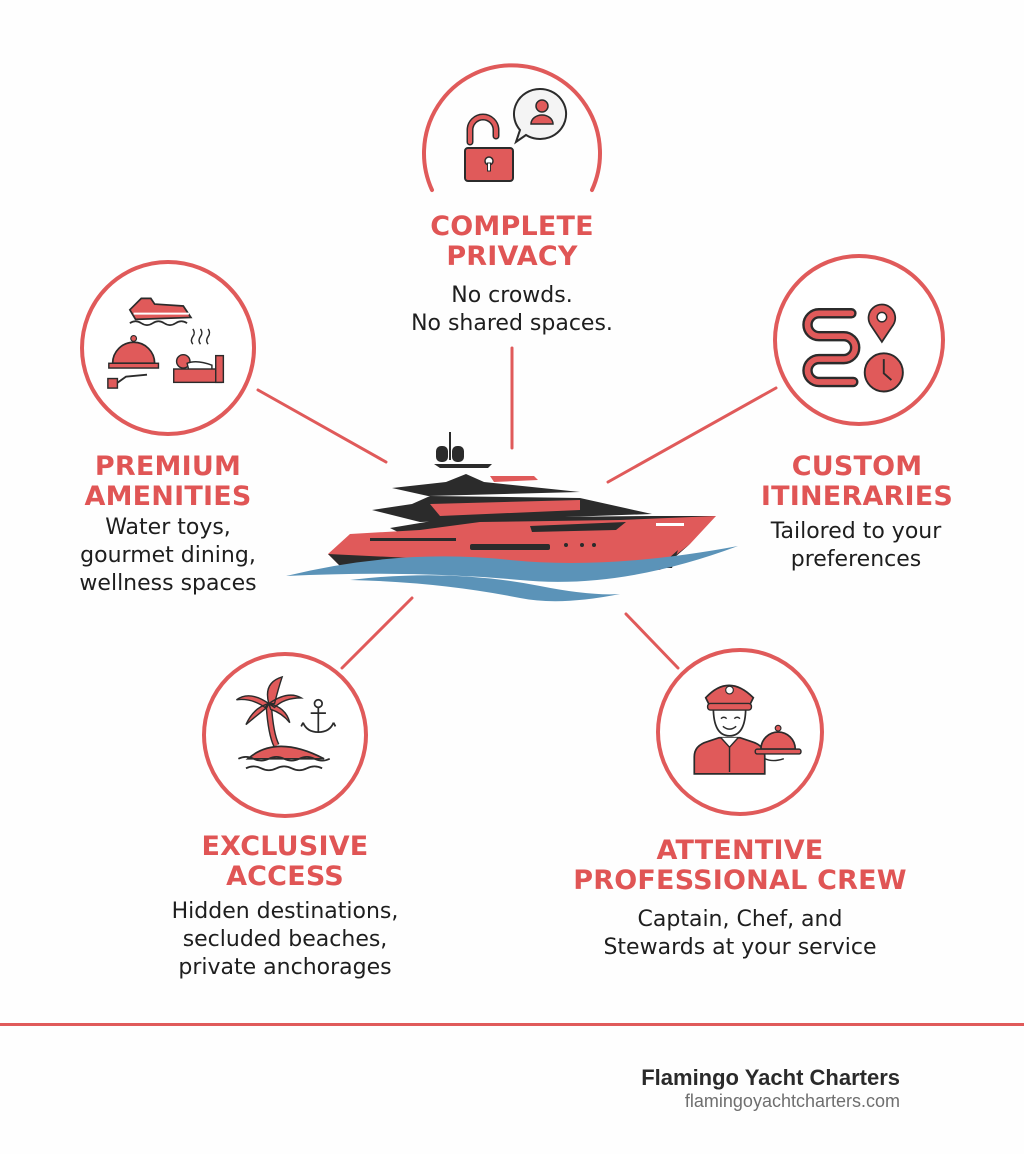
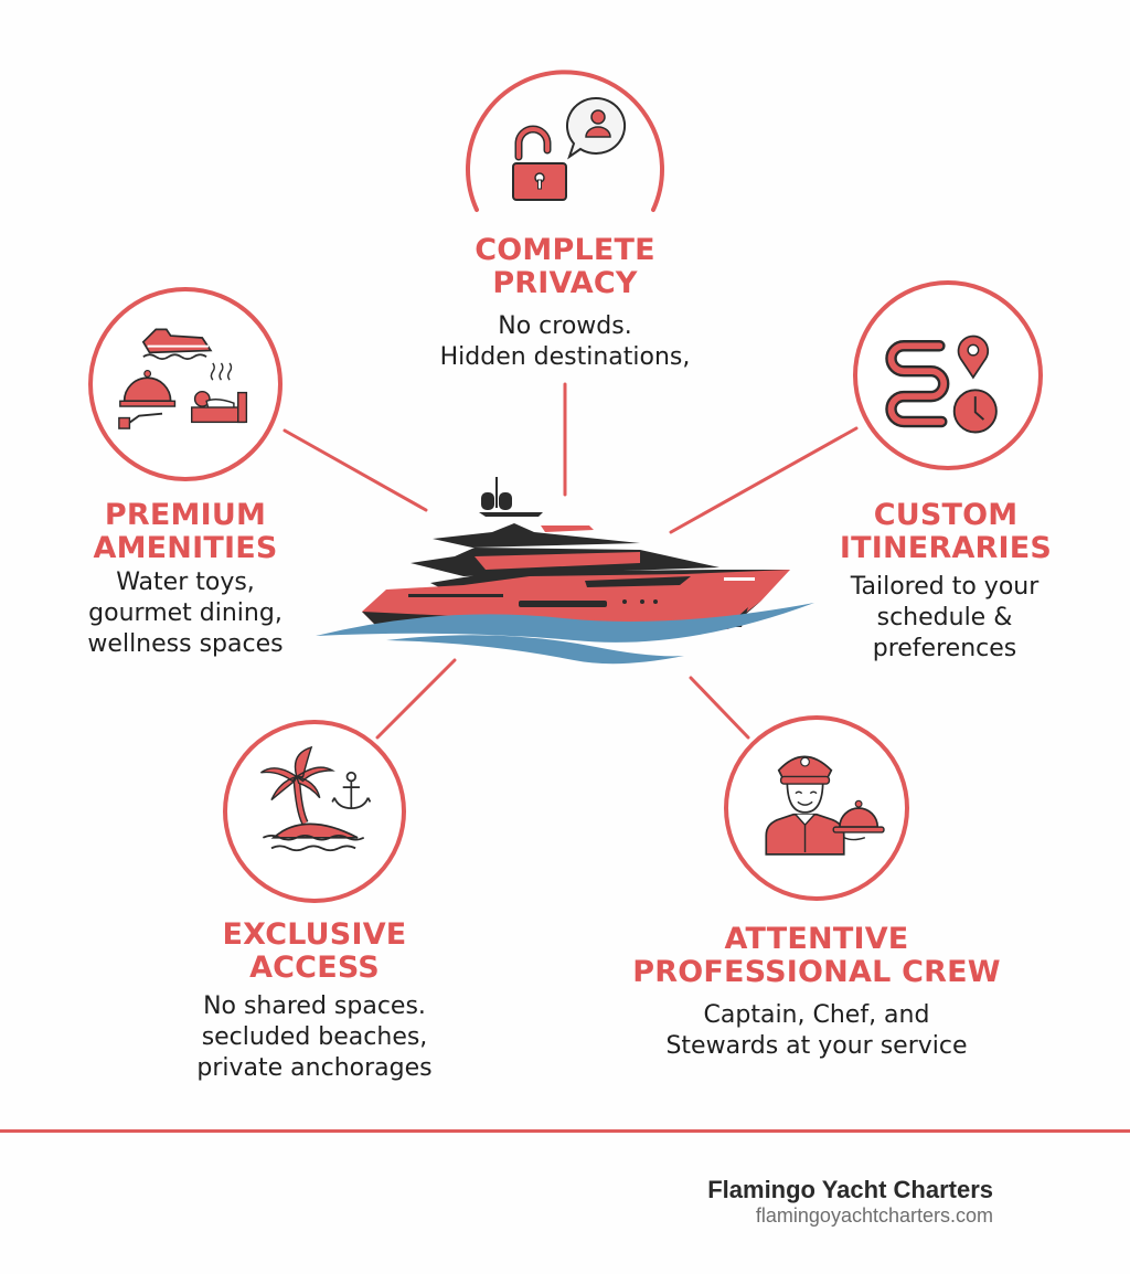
  COMPLETE
  PRIVACY
  No crowds.
- No shared spaces.
+ Hidden destinations,
  PREMIUM
  AMENITIES
  Water toys,
  gourmet dining,
  wellness spaces
  CUSTOM
  ITINERARIES
  Tailored to your
+ schedule &
  preferences
  EXCLUSIVE
  ACCESS
- Hidden destinations,
+ No shared spaces.
  secluded beaches,
  private anchorages
  ATTENTIVE
  PROFESSIONAL CREW
  Captain, Chef, and
  Stewards at your service
  Flamingo Yacht Charters
  flamingoyachtcharters.com
